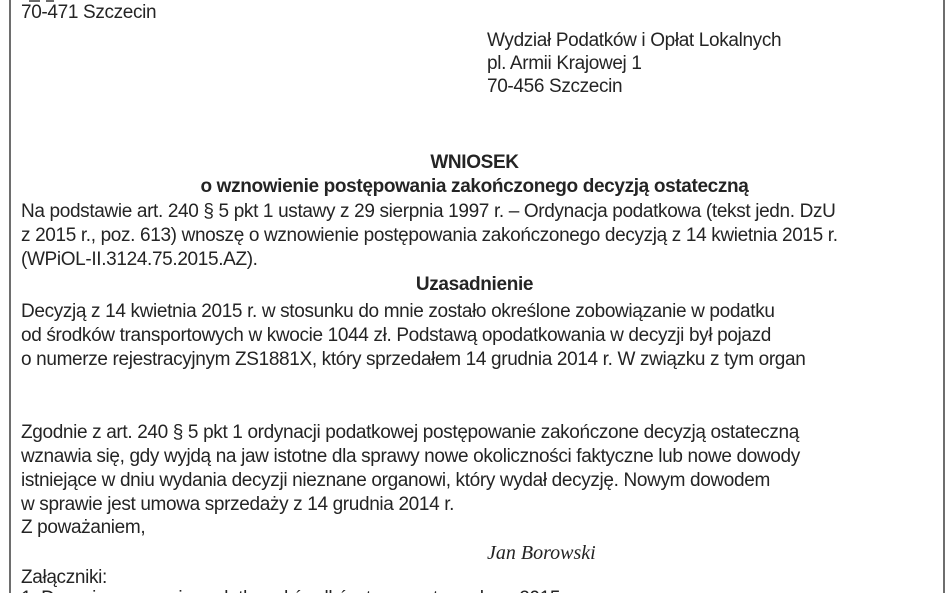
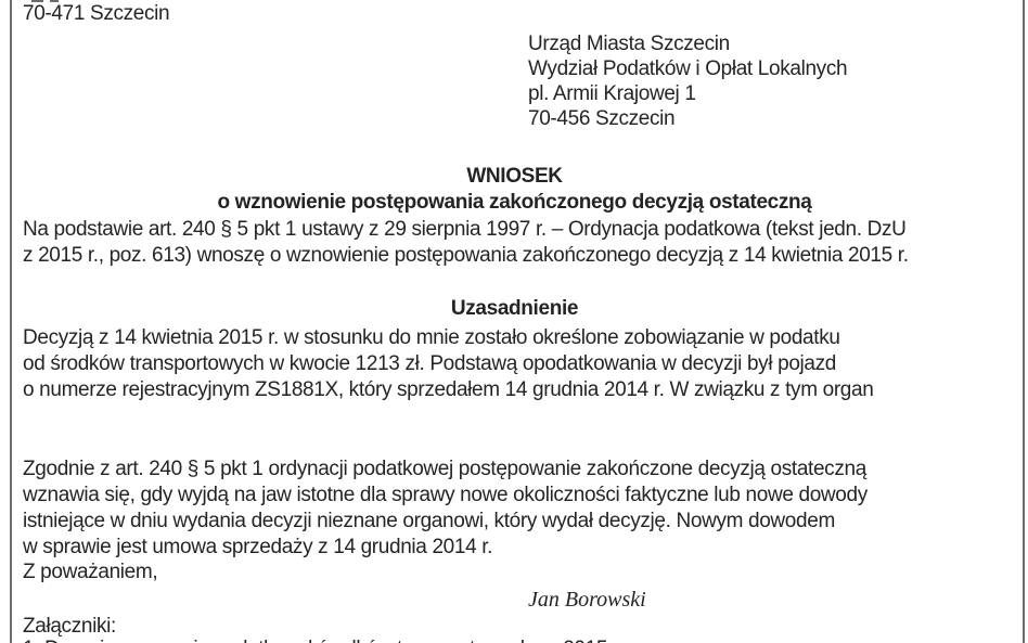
  70-471 Szczecin
+ Urząd Miasta Szczecin
  Wydział Podatków i Opłat Lokalnych
  pl. Armii Krajowej 1
  70-456 Szczecin
  WNIOSEK
  o wznowienie postępowania zakończonego decyzją ostateczną
  Na podstawie art. 240 § 5 pkt 1 ustawy z 29 sierpnia 1997 r. – Ordynacja podatkowa (tekst jedn. DzU
  z 2015 r., poz. 613) wnoszę o wznowienie postępowania zakończonego decyzją z 14 kwietnia 2015 r.
- (WPiOL-II.3124.75.2015.AZ).
  Uzasadnienie
  Decyzją z 14 kwietnia 2015 r. w stosunku do mnie zostało określone zobowiązanie w podatku
- od środków transportowych w kwocie 1044 zł. Podstawą opodatkowania w decyzji był pojazd
+ od środków transportowych w kwocie 1213 zł. Podstawą opodatkowania w decyzji był pojazd
  o numerze rejestracyjnym ZS1881X, który sprzedałem 14 grudnia 2014 r. W związku z tym organ
  Zgodnie z art. 240 § 5 pkt 1 ordynacji podatkowej postępowanie zakończone decyzją ostateczną
  wznawia się, gdy wyjdą na jaw istotne dla sprawy nowe okoliczności faktyczne lub nowe dowody
  istniejące w dniu wydania decyzji nieznane organowi, który wydał decyzję. Nowym dowodem
  w sprawie jest umowa sprzedaży z 14 grudnia 2014 r.
  Z poważaniem,
  Jan Borowski
  Załączniki:
